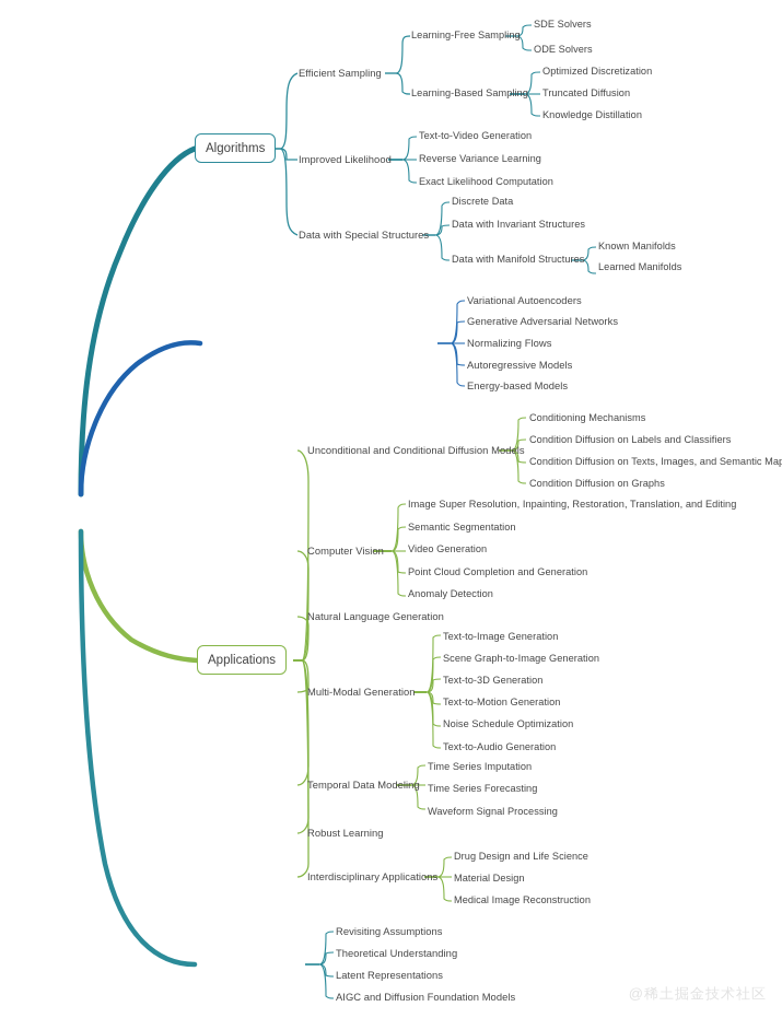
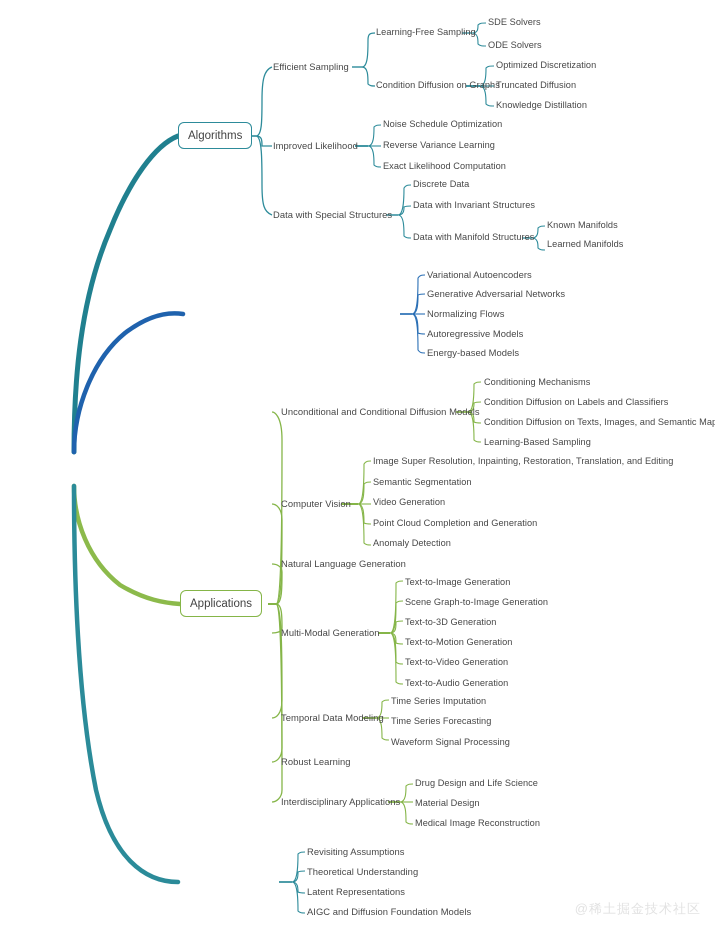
  Algorithms
  Applications
  Efficient Sampling
  Improved Likelihood
  Data with Special Structures
  Learning-Free Sampling
- Learning-Based Sampling
+ Condition Diffusion on Graphs
  SDE Solvers
  ODE Solvers
  Optimized Discretization
  Truncated Diffusion
  Knowledge Distillation
- Text-to-Video Generation
+ Noise Schedule Optimization
  Reverse Variance Learning
  Exact Likelihood Computation
  Discrete Data
  Data with Invariant Structures
  Data with Manifold Structures
  Known Manifolds
  Learned Manifolds
  Variational Autoencoders
  Generative Adversarial Networks
  Normalizing Flows
  Autoregressive Models
  Energy-based Models
  Unconditional and Conditional Diffusion Models
  Computer Vision
  Natural Language Generation
  Multi-Modal Generation
  Temporal Data Modeling
  Robust Learning
  Interdisciplinary Applications
  Conditioning Mechanisms
  Condition Diffusion on Labels and Classifiers
  Condition Diffusion on Texts, Images, and Semantic Ma
- Condition Diffusion on Graphs
+ Learning-Based Sampling
  Image Super Resolution, Inpainting, Restoration, Translation, and Editing
  Semantic Segmentation
  Video Generation
  Point Cloud Completion and Generation
  Anomaly Detection
  Text-to-Image Generation
  Scene Graph-to-Image Generation
  Text-to-3D Generation
  Text-to-Motion Generation
- Noise Schedule Optimization
+ Text-to-Video Generation
  Text-to-Audio Generation
  Time Series Imputation
  Time Series Forecasting
  Waveform Signal Processing
  Drug Design and Life Science
  Material Design
  Medical Image Reconstruction
  Revisiting Assumptions
  Theoretical Understanding
  Latent Representations
  AIGC and Diffusion Foundation Models
  @稀土掘金技术社区
